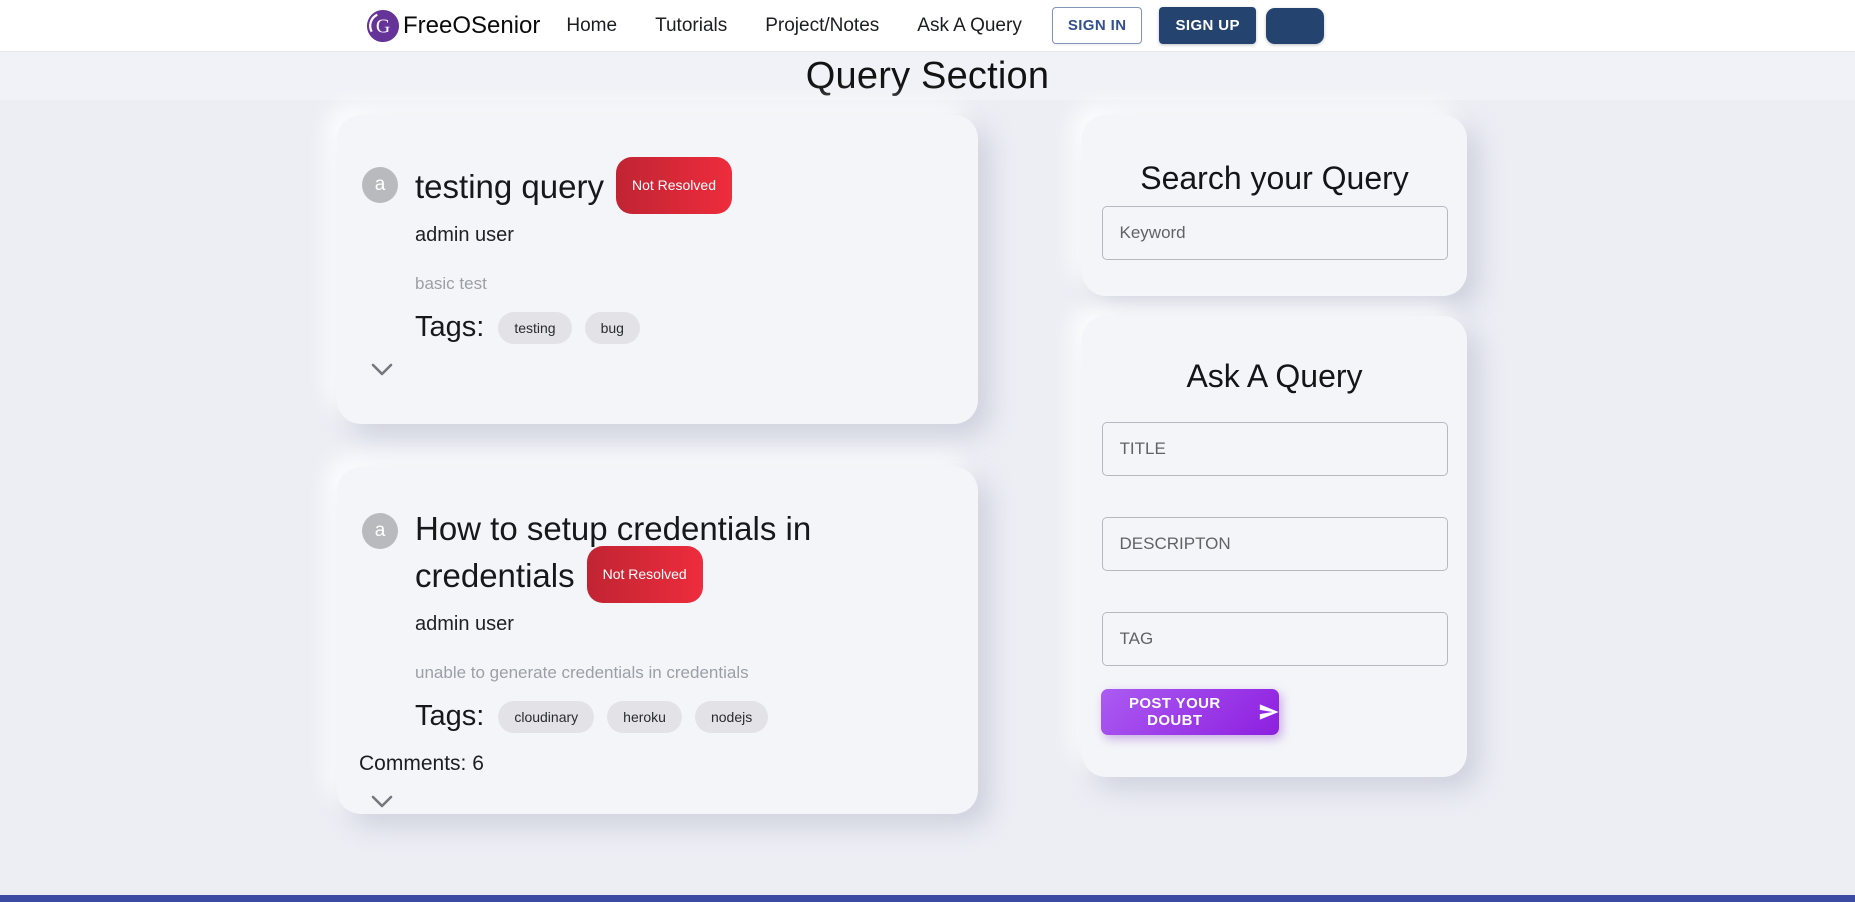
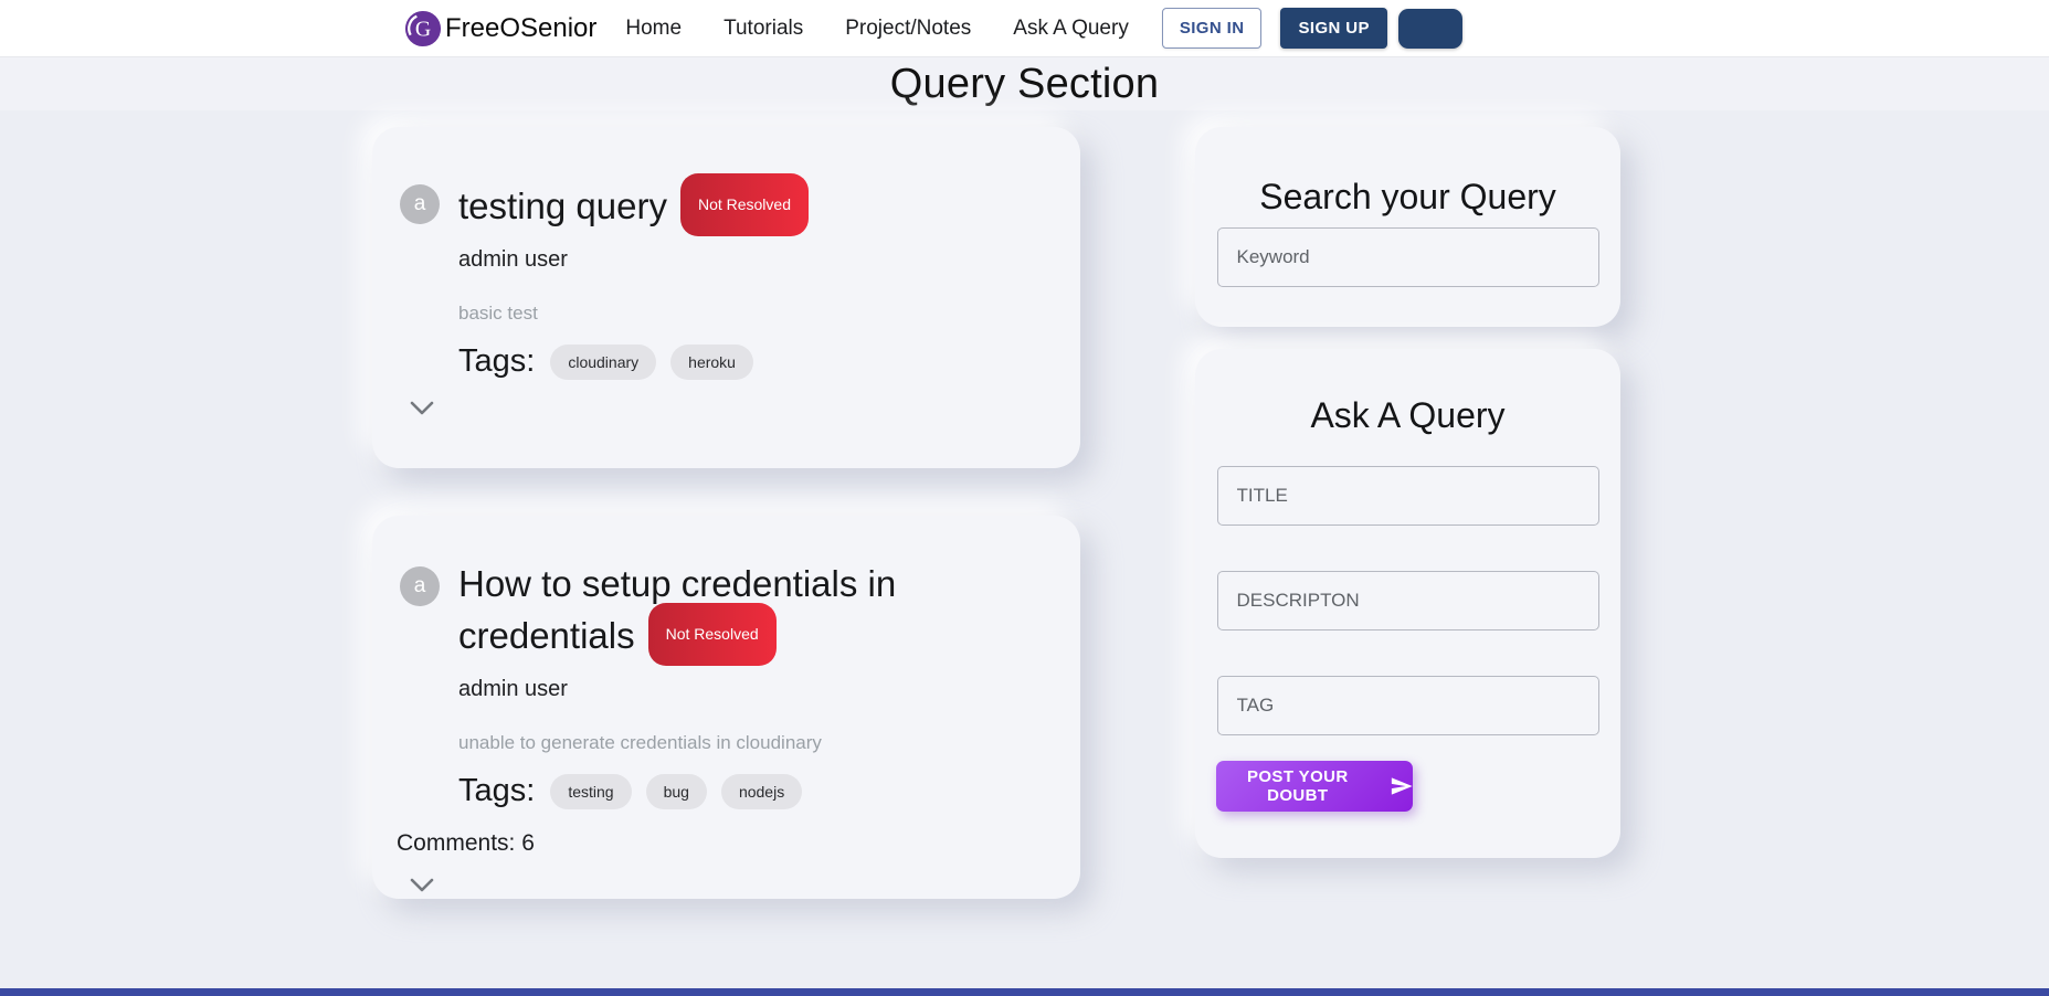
  G
  FreeOSenior
  Home
  Tutorials
  Project/Notes
  Ask A Query
  SIGN IN
  SIGN UP
  Query Section
  a
  testing query Not Resolved
  admin user
  basic test
  Tags:
- testing
+ cloudinary
- bug
+ heroku
  a
  How to setup credentials in credentials Not Resolved
  admin user
- unable to generate credentials in credentials
+ unable to generate credentials in cloudinary
  Tags:
- cloudinary
+ testing
- heroku
+ bug
  nodejs
  Comments: 6
  Search your Query
  Keyword
  Ask A Query
  TITLE
  DESCRIPTON
  TAG
  POST YOUR DOUBT
